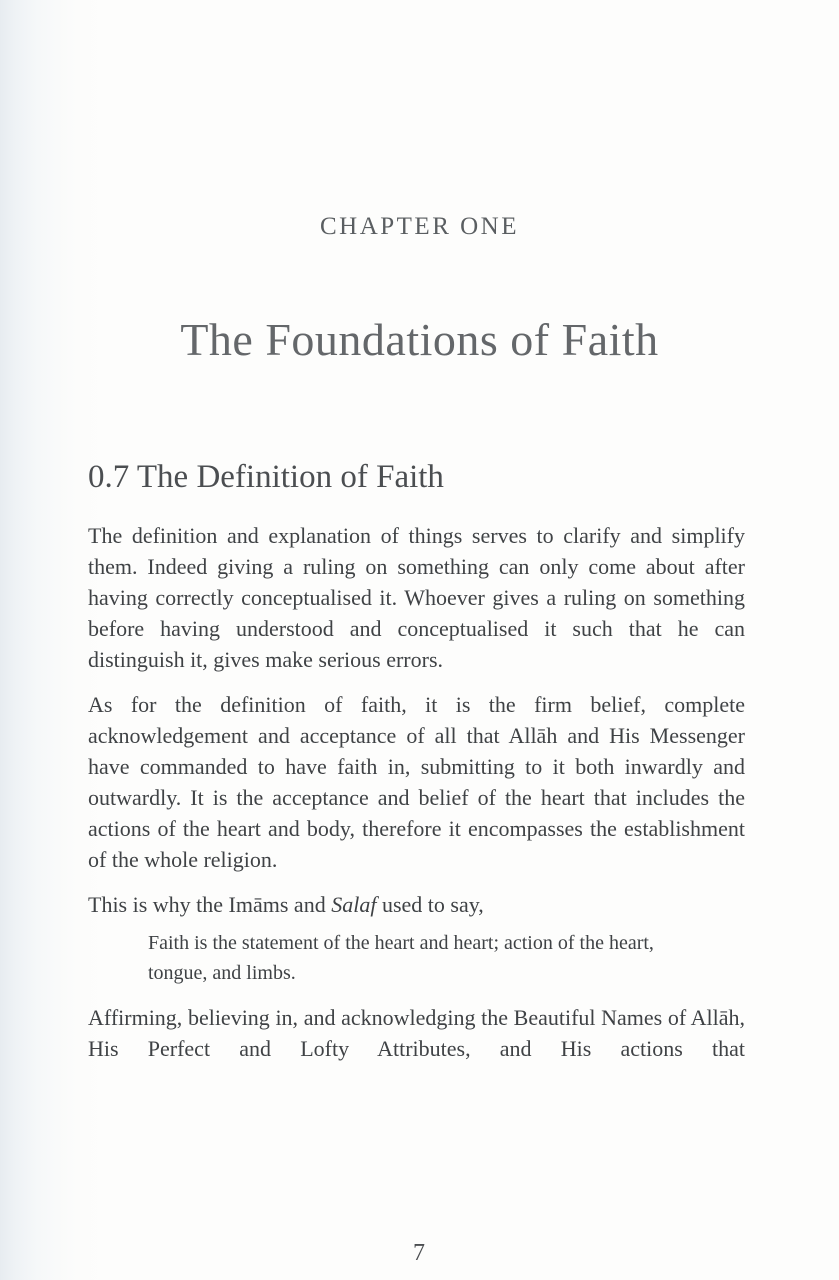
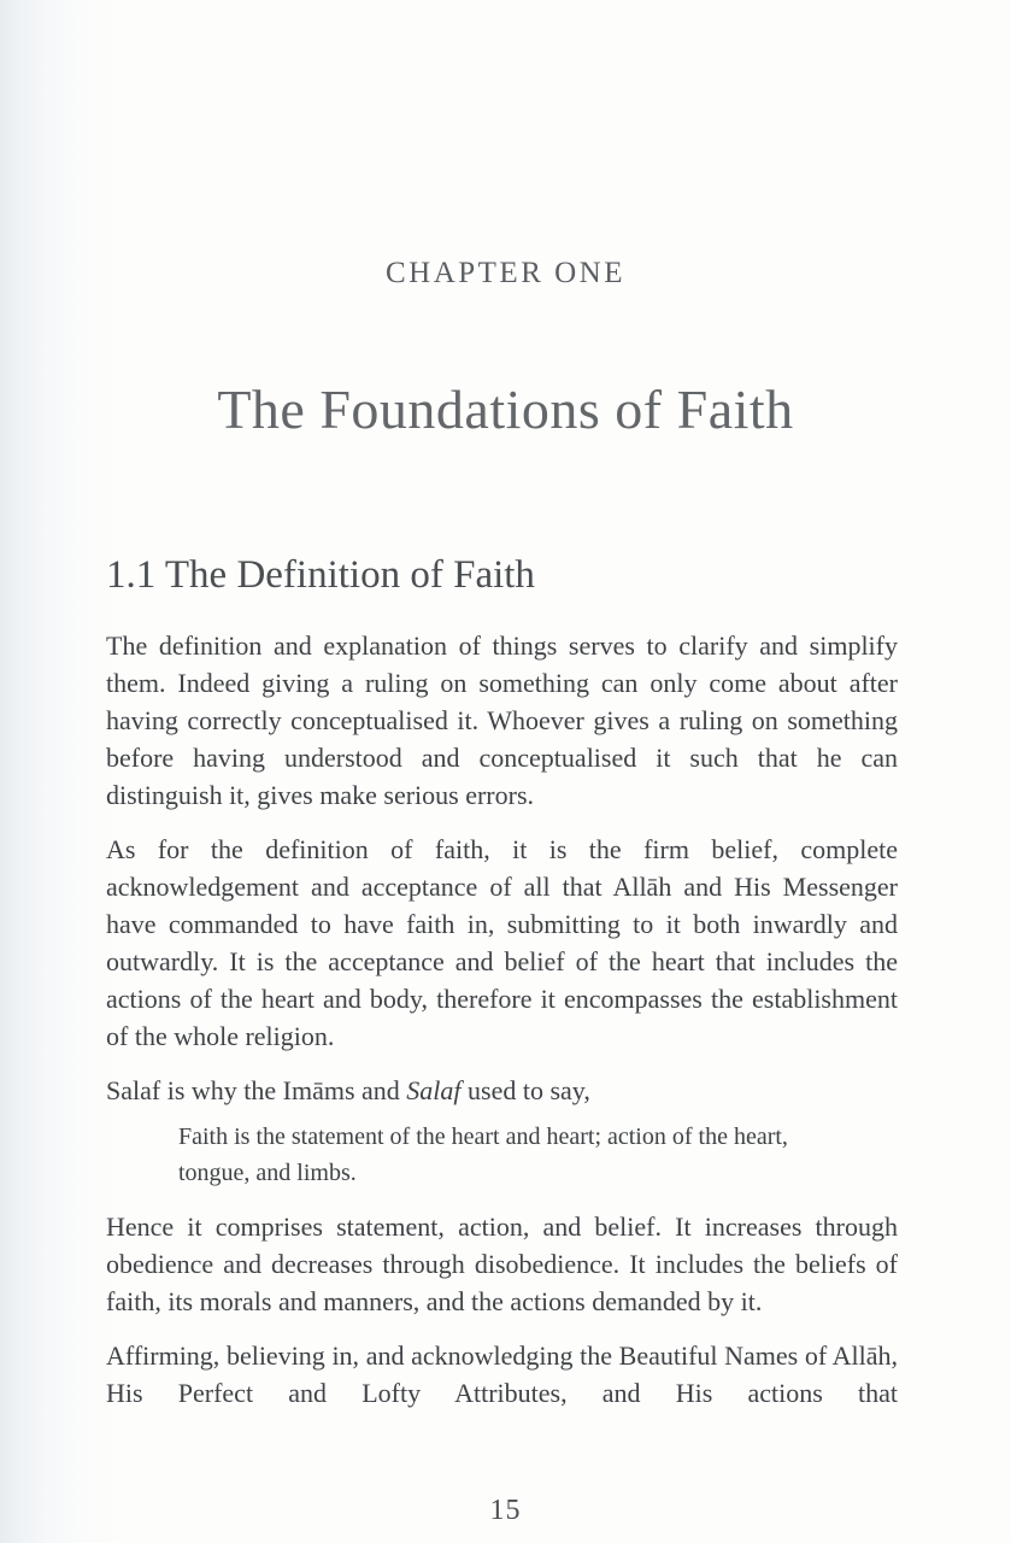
  CHAPTER ONE
  The Foundations of Faith
- 0.7 The Definition of Faith
+ 1.1 The Definition of Faith
  The definition and explanation of things serves to clarify and simplify them. Indeed giving a ruling on something can only come about after having correctly conceptualised it. Whoever gives a ruling on something before having understood and conceptualised it such that he can distinguish it, gives make serious errors.
  As for the definition of faith, it is the firm belief, complete acknowledgement and acceptance of all that Allāh and His Messenger have commanded to have faith in, submitting to it both inwardly and outwardly. It is the acceptance and belief of the heart that includes the actions of the heart and body, therefore it encompasses the establishment of the whole religion.
- This is why the Imāms and Salaf used to say,
+ Salaf is why the Imāms and Salaf used to say,
  Faith is the statement of the heart and heart; action of the heart, tongue, and limbs.
+ Hence it comprises statement, action, and belief. It increases through obedience and decreases through disobedience. It includes the beliefs of faith, its morals and manners, and the actions demanded by it.
  Affirming, believing in, and acknowledging the Beautiful Names of Allāh, His Perfect and Lofty Attributes, and His actions that
- 7
+ 15
